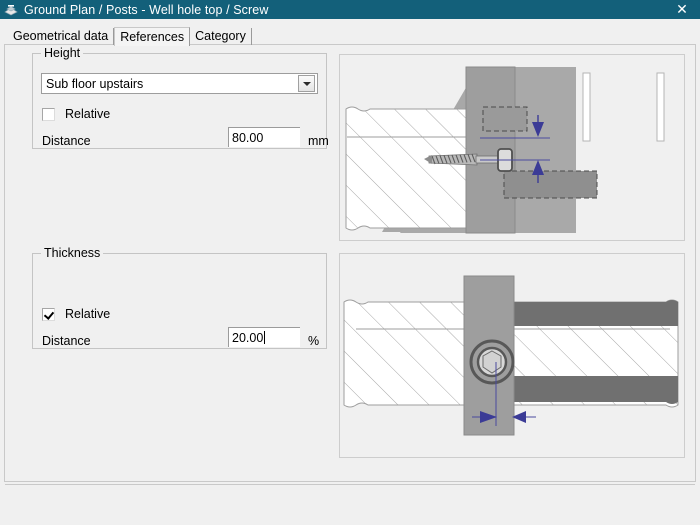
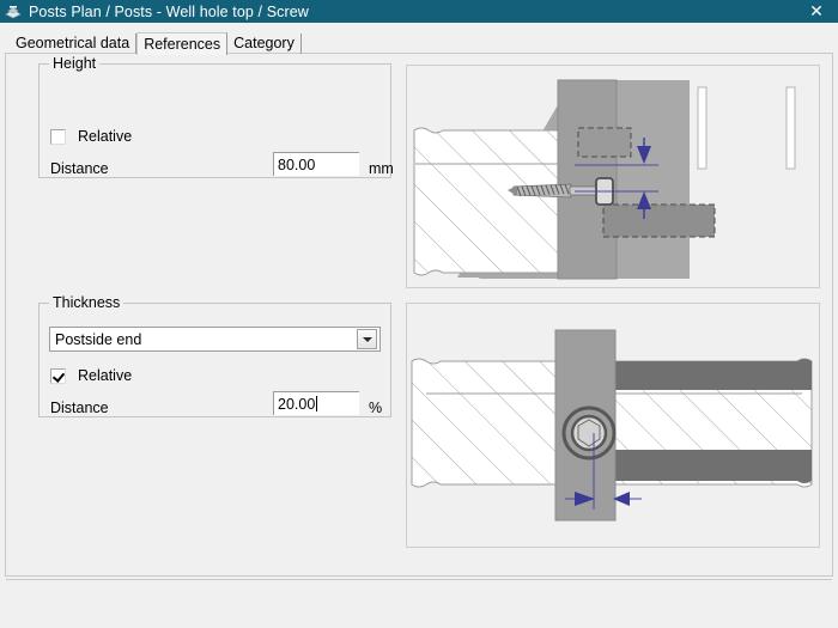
- Ground Plan / Posts - Well hole top / Screw
+ Posts Plan / Posts - Well hole top / Screw
  ✕
  Geometrical data
  References
  Category
  Height
- Sub floor upstairs
  Relative
  Distance
  80.00
  mm
  Thickness
+ Postside end
  Relative
  Distance
  20.00
  %
